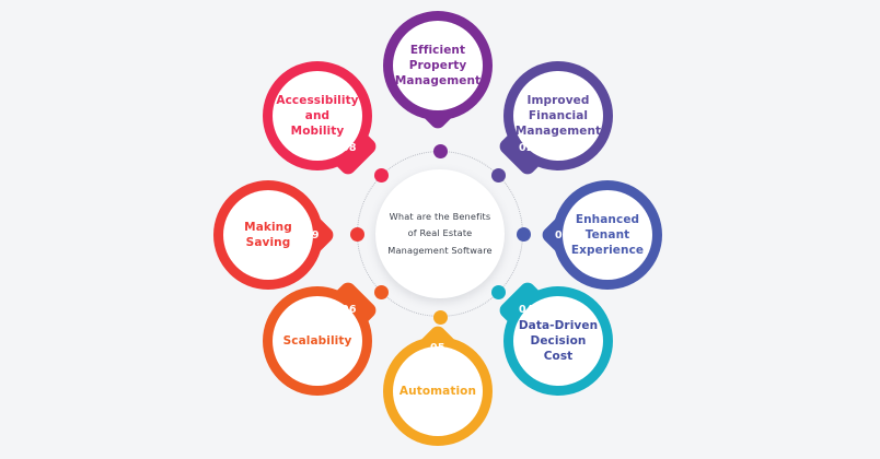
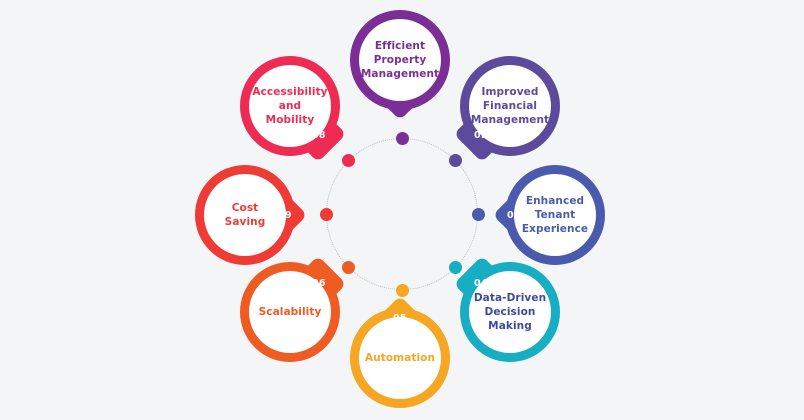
- What are the Benefits
- of Real Estate
- Management Software
  Efficient
  Property
  Management
  01
  Improved
  Financial
  Management
  02
  Enhanced
  Tenant
  Experience
  03
  Data-Driven
  Decision
- Cost
+ Making
  04
  Automation
  05
  Scalability
  06
- Making
+ Cost
  Saving
  09
  Accessibility
  and
  Mobility
  08
